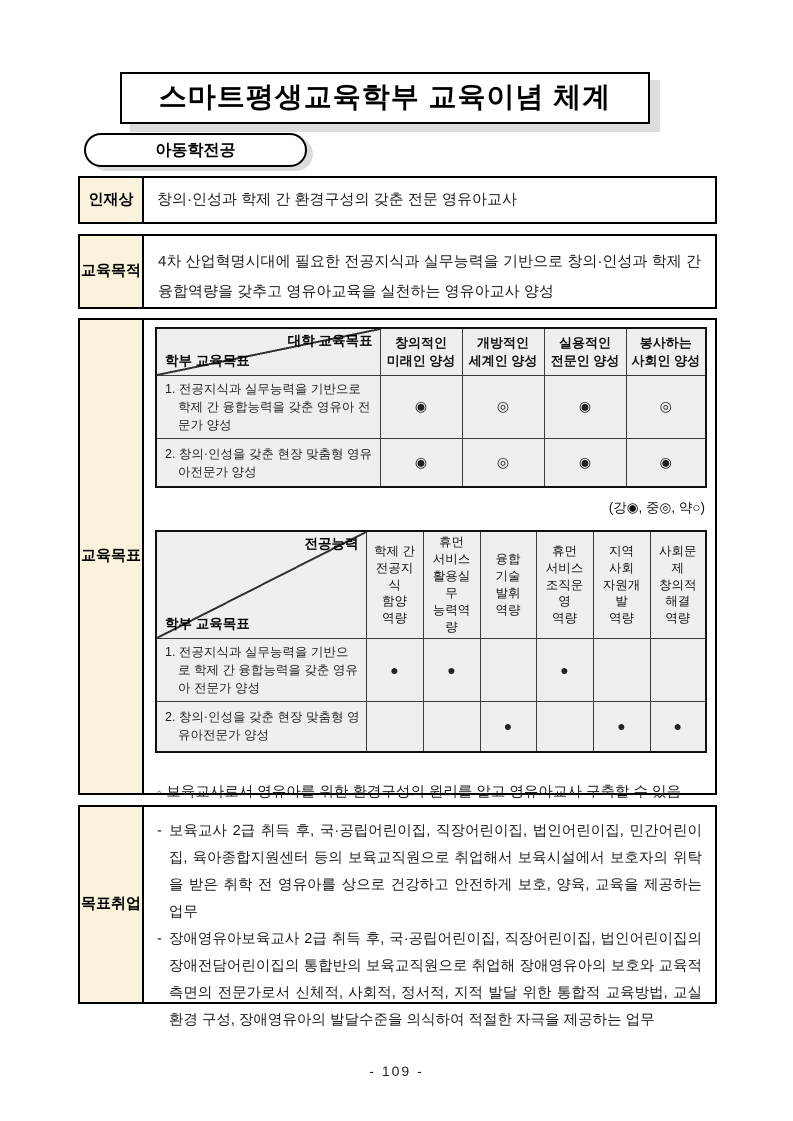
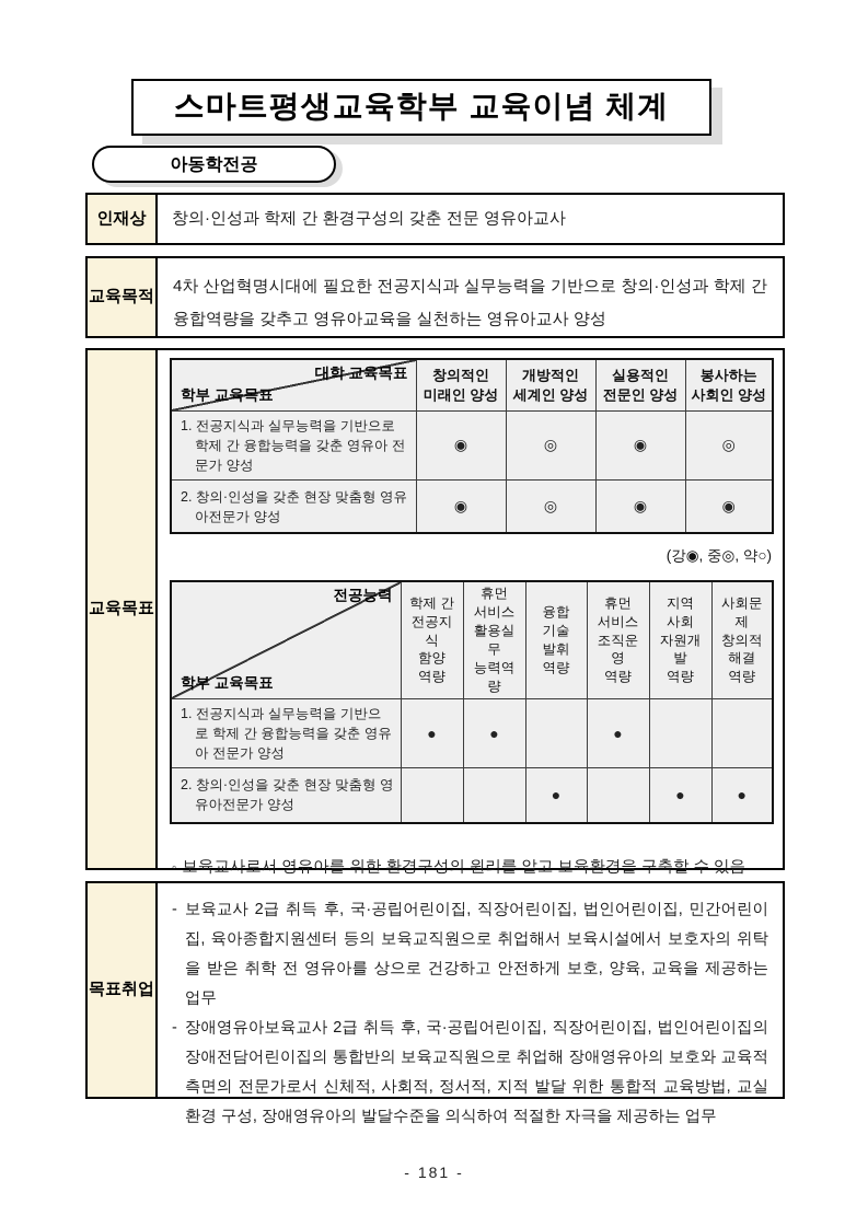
  스마트평생교육학부 교육이념 체계
  아동학전공
  인재상
  창의·인성과 학제 간 환경구성의 갖춘 전문 영유아교사
  교육목적
  4차 산업혁명시대에 필요한 전공지식과 실무능력을 기반으로 창의·인성과 학제 간 융합역량을 갖추고 영유아교육을 실천하는 영유아교사 양성
  교육목표
  대학 교육목표 학부 교육목표	창의적인 미래인 양성	개방적인 세계인 양성	실용적인 전문인 양성	봉사하는 사회인 양성
  1. 전공지식과 실무능력을 기반으로 학제 간 융합능력을 갖춘 영유아 전문가 양성	◉	◎	◉	◎
  2. 창의·인성을 갖춘 현장 맞춤형 영유아전문가 양성	◉	◎	◉	◉
  (강◉, 중◎, 약○)
  전공능력 학부 교육목표	학제 간 전공지식 함양 역량	휴먼 서비스 활용실무 능력역량	융합 기술 발휘 역량	휴먼 서비스 조직운영 역량	지역 사회 자원개발 역량	사회문제 창의적 해결 역량
  1. 전공지식과 실무능력을 기반으로 학제 간 융합능력을 갖춘 영유아 전문가 양성	●	●		●
  2. 창의·인성을 갖춘 현장 맞춤형 영유아전문가 양성			●		●	●
  ◦
- 보육교사로서 영유아를 위한 환경구성의 원리를 알고 영유아교사 구축할 수 있음
+ 보육교사로서 영유아를 위한 환경구성의 원리를 알고 보육환경을 구축할 수 있음
  목표취업
  -
  보육교사 2급 취득 후, 국·공립어린이집, 직장어린이집, 법인어린이집, 민간어린이집, 육아종합지원센터 등의 보육교직원으로 취업해서 보육시설에서 보호자의 위탁을 받은 취학 전 영유아를 상으로 건강하고 안전하게 보호, 양육, 교육을 제공하는 업무
  -
  장애영유아보육교사 2급 취득 후, 국·공립어린이집, 직장어린이집, 법인어린이집의 장애전담어린이집의 통합반의 보육교직원으로 취업해 장애영유아의 보호와 교육적 측면의 전문가로서 신체적, 사회적, 정서적, 지적 발달 위한 통합적 교육방법, 교실환경 구성, 장애영유아의 발달수준을 의식하여 적절한 자극을 제공하는 업무
- - 109 -
+ - 181 -
